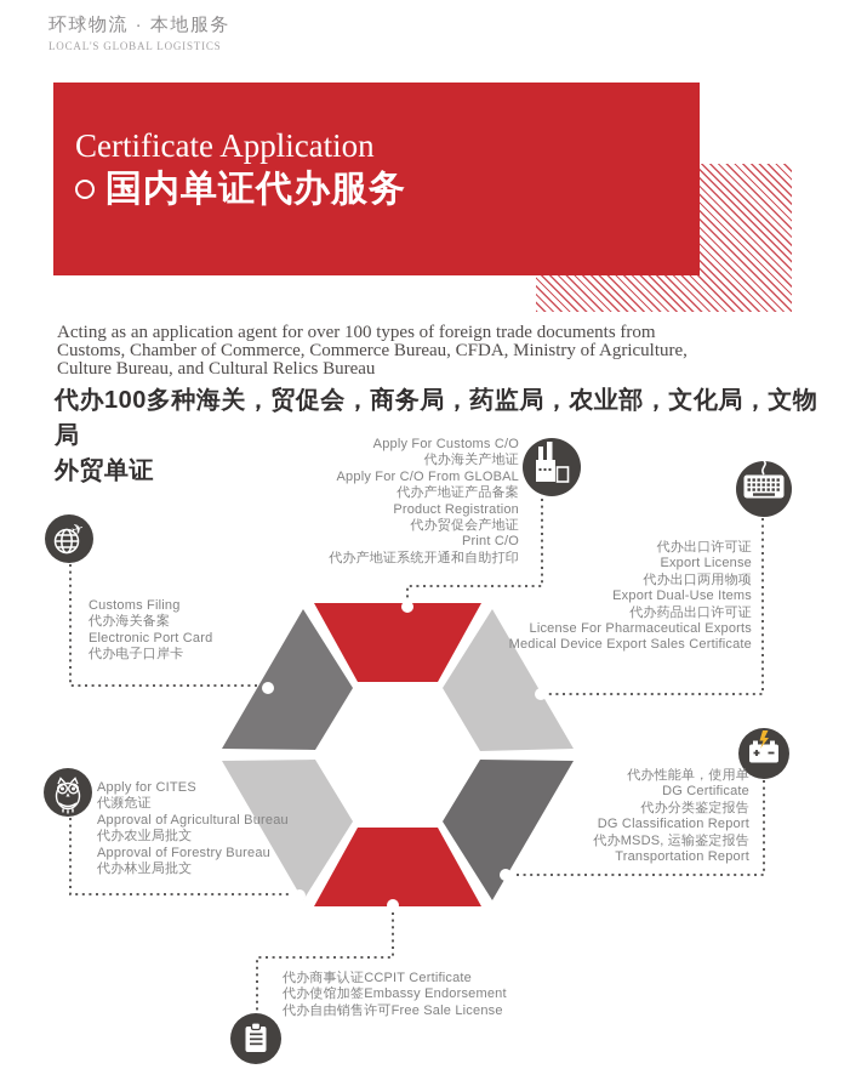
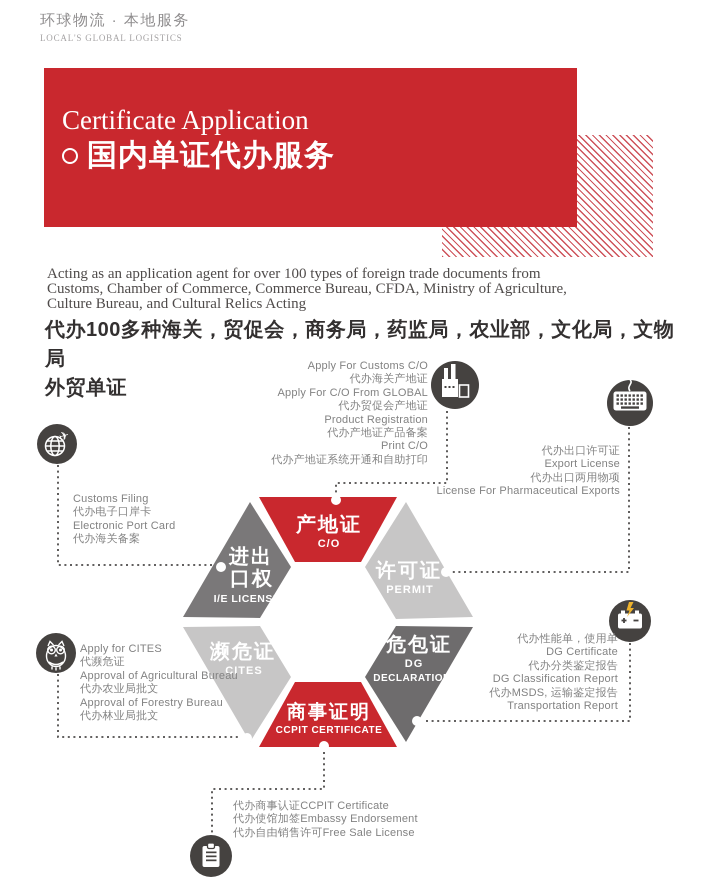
  环球物流 · 本地服务
  LOCAL'S GLOBAL LOGISTICS
  Certificate Application
  国内单证代办服务
  Acting as an application agent for over 100 types of foreign trade documents from
  Customs, Chamber of Commerce, Commerce Bureau, CFDA, Ministry of Agriculture,
- Culture Bureau, and Cultural Relics Bureau
+ Culture Bureau, and Cultural Relics Acting
  代办100多种海关，贸促会，商务局，药监局，农业部，文化局，文物局
  外贸单证
+ 产地证
+ C/O
+ 许可证
+ PERMIT
+ 危包证
+ DG
+ DECLARATION
+ 商事证明
+ CCPIT CERTIFICATE
+ 濒危证
+ CITES
+ 进出
+ 口权
+ I/E LICENSE
  Apply For Customs C/O
  代办海关产地证
  Apply For C/O From GLOBAL
- 代办产地证产品备案
+ 代办贸促会产地证
  Product Registration
- 代办贸促会产地证
+ 代办产地证产品备案
  Print C/O
  代办产地证系统开通和自助打印
  代办出口许可证
  Export License
  代办出口两用物项
- Export Dual-Use Items
- 代办药品出口许可证
  License For Pharmaceutical Exports
- Medical Device Export Sales Certificate
  Customs Filing
- 代办海关备案
+ 代办电子口岸卡
  Electronic Port Card
- 代办电子口岸卡
+ 代办海关备案
  Apply for CITES
  代濒危证
  Approval of Agricultural Bureau
  代办农业局批文
  Approval of Forestry Bureau
  代办林业局批文
  代办性能单，使用单
  DG Certificate
  代办分类鉴定报告
  DG Classification Report
  代办MSDS, 运输鉴定报告
  Transportation Report
  代办商事认证CCPIT Certificate
  代办使馆加签Embassy Endorsement
  代办自由销售许可Free Sale License
